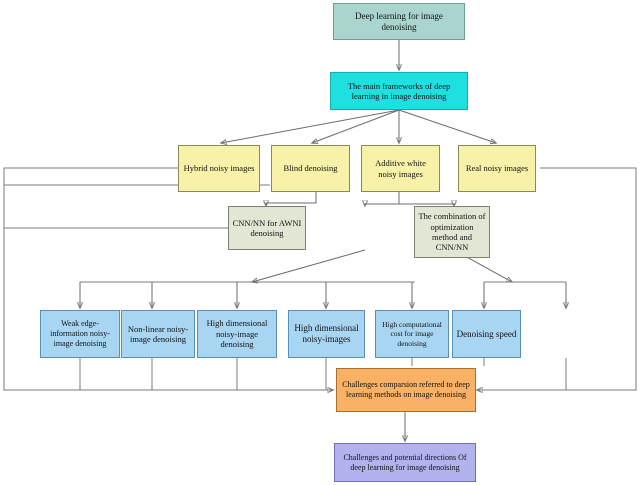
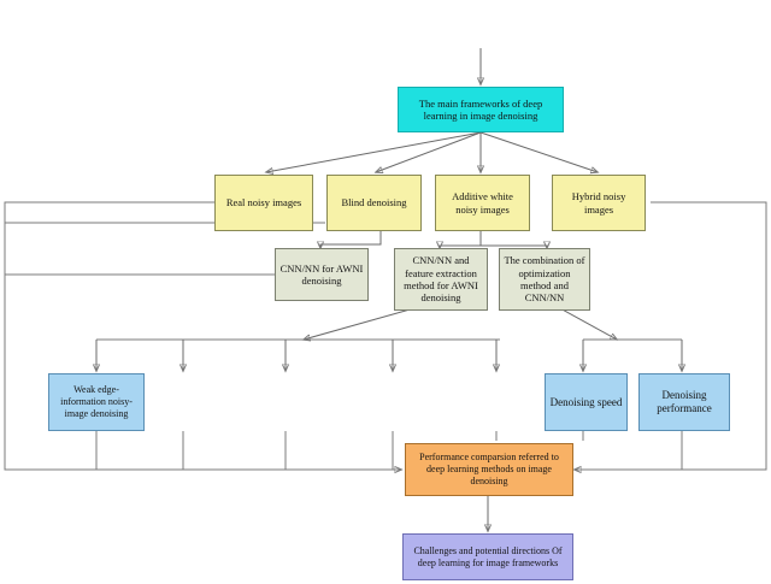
- Deep learning for image denoising
  The main frameworks of deep learning in image denoising
- Hybrid noisy images
+ Real noisy images
  Blind denoising
  Additive white noisy images
- Real noisy images
+ Hybrid noisy images
  CNN/NN for AWNI denoising
+ CNN/NN and feature extraction method for AWNI denoising
  The combination of optimization method and CNN/NN
  Weak edge-information noisy-image denoising
- Non-linear noisy-image denoising
- High dimensional noisy-image denoising
- High dimensional noisy-images
- High computational cost for image denoising
  Denoising speed
+ Denoising performance
- Challenges comparsion referred to deep learning methods on image denoising
+ Performance comparsion referred to deep learning methods on image denoising
- Challenges and potential directions Of deep learning for image denoising
+ Challenges and potential directions Of deep learning for image frameworks
